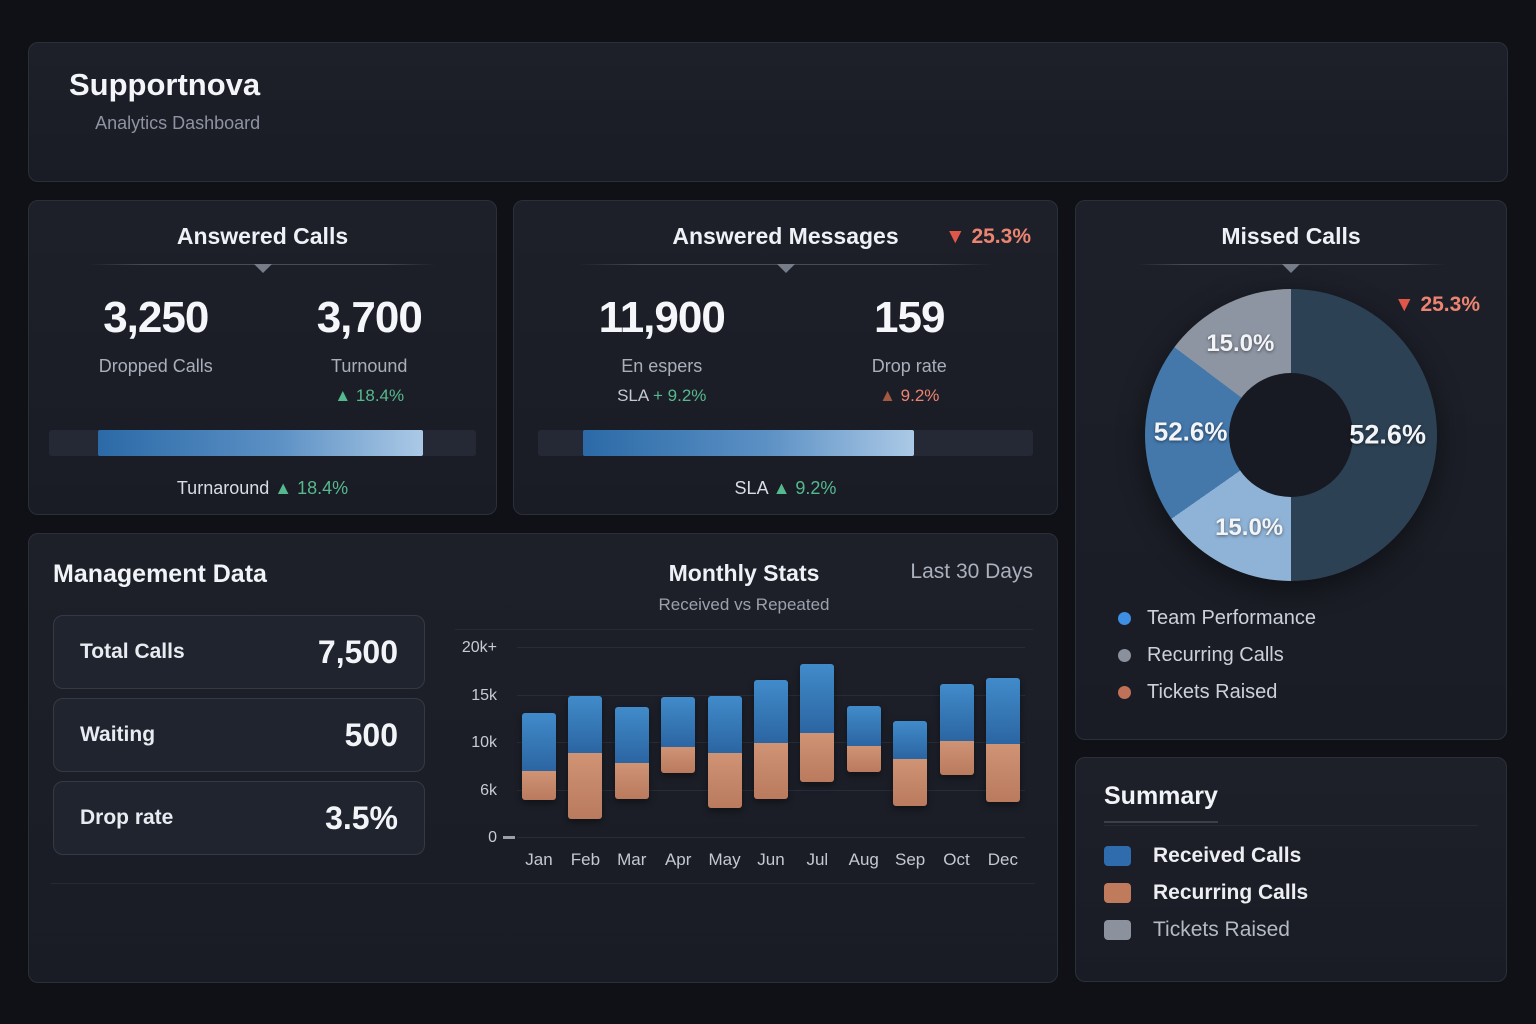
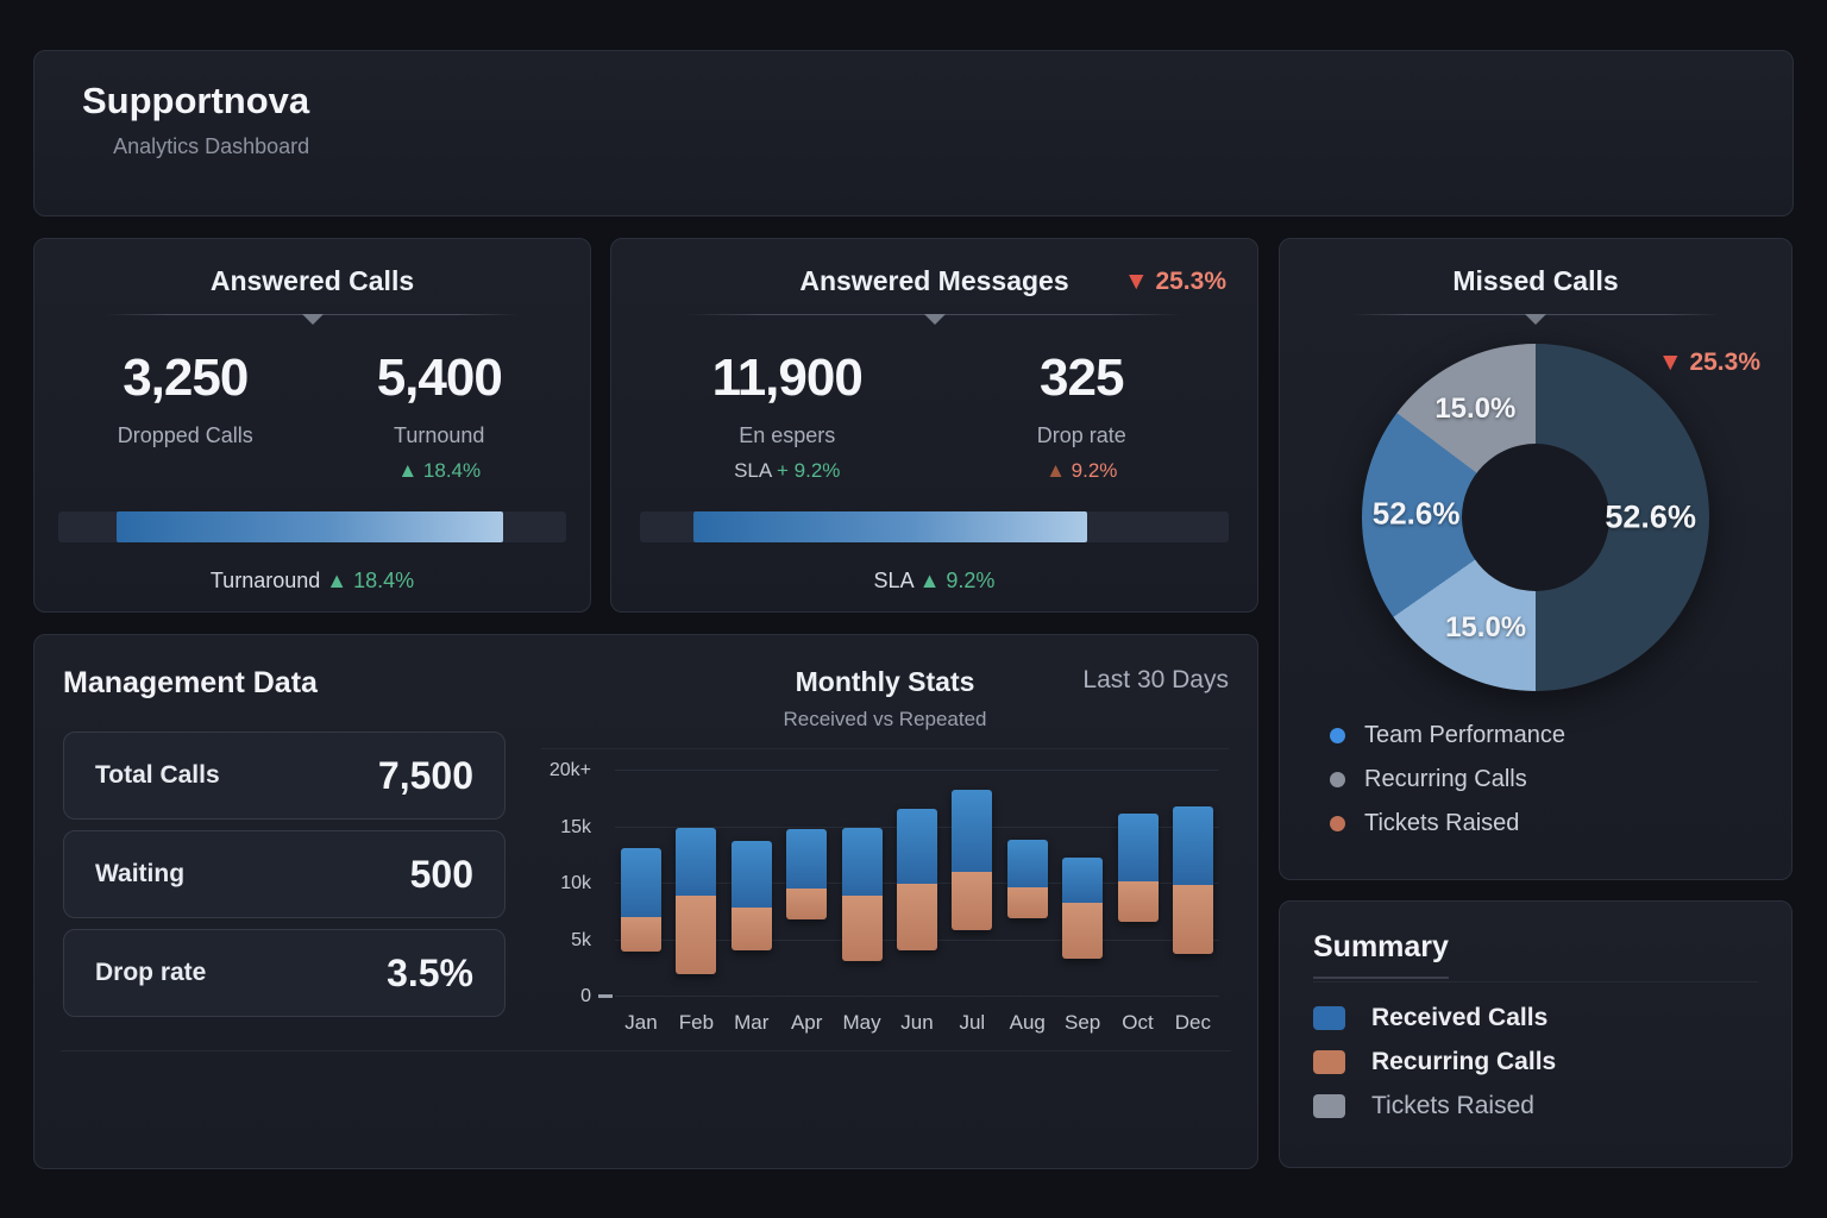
  Supportnova
  Analytics Dashboard
  Answered Calls
  3,250
  Dropped Calls
- 3,700
+ 5,400
  Turnound
  ▲ 18.4%
  Turnaround ▲ 18.4%
  Answered Messages
  ▼ 25.3%
  11,900
  En espers
  SLA + 9.2%
- 159
+ 325
  Drop rate
  ▲ 9.2%
  SLA ▲ 9.2%
  Missed Calls
  ▼ 25.3%
  52.6%
  15.0%
  52.6%
  15.0%
  Team Performance
  Recurring Calls
  Tickets Raised
  Management Data
  Total Calls
  7,500
  Waiting
  500
  Drop rate
  3.5%
  Monthly Stats
  Received vs Repeated
  Last 30 Days
  0
- 6k
+ 5k
  10k
  15k
  20k+
  Jan
  Feb
  Mar
  Apr
  May
  Jun
  Jul
  Aug
  Sep
  Oct
  Dec
  Summary
  Received Calls
  Recurring Calls
  Tickets Raised
